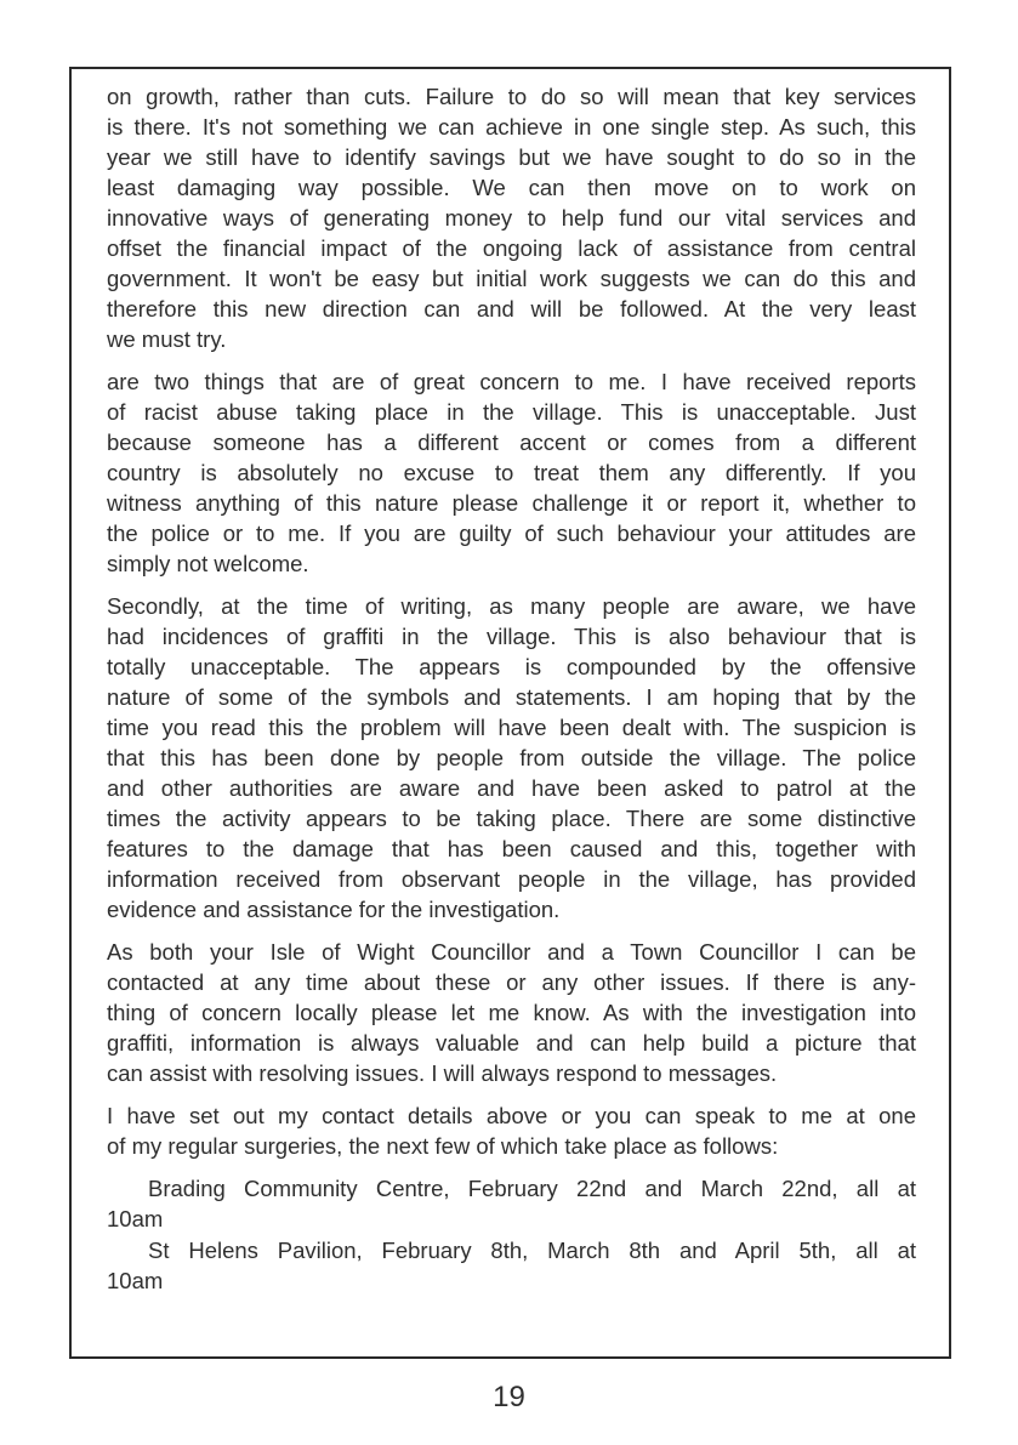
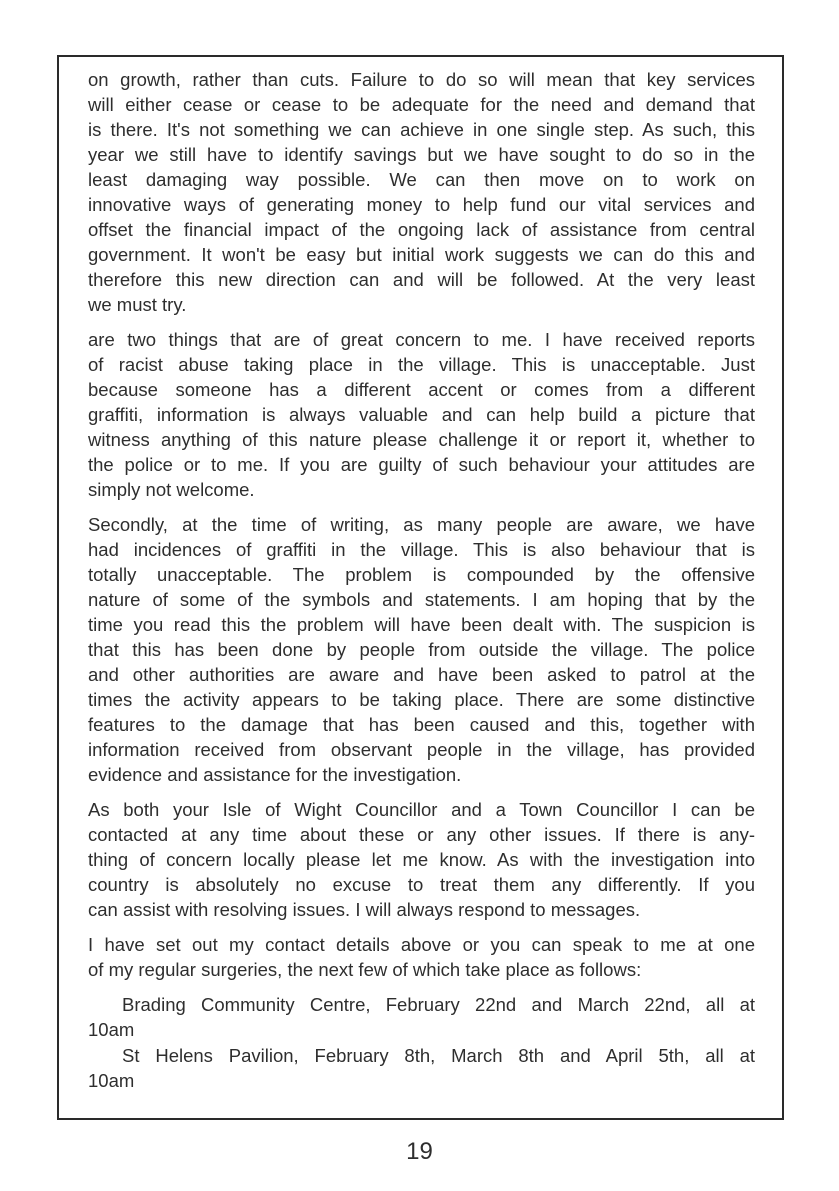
  on growth, rather than cuts. Failure to do so will mean that key services
+ will either cease or cease to be adequate for the need and demand that
  is there. It's not something we can achieve in one single step. As such, this
  year we still have to identify savings but we have sought to do so in the
  least damaging way possible. We can then move on to work on
  innovative ways of generating money to help fund our vital services and
  offset the financial impact of the ongoing lack of assistance from central
  government. It won't be easy but initial work suggests we can do this and
  therefore this new direction can and will be followed. At the very least
  we must try.
  are two things that are of great concern to me. I have received reports
  of racist abuse taking place in the village. This is unacceptable. Just
  because someone has a different accent or comes from a different
- country is absolutely no excuse to treat them any differently. If you
+ graffiti, information is always valuable and can help build a picture that
  witness anything of this nature please challenge it or report it, whether to
  the police or to me. If you are guilty of such behaviour your attitudes are
  simply not welcome.
  Secondly, at the time of writing, as many people are aware, we have
  had incidences of graffiti in the village. This is also behaviour that is
- totally unacceptable. The appears is compounded by the offensive
+ totally unacceptable. The problem is compounded by the offensive
  nature of some of the symbols and statements. I am hoping that by the
  time you read this the problem will have been dealt with. The suspicion is
  that this has been done by people from outside the village. The police
  and other authorities are aware and have been asked to patrol at the
  times the activity appears to be taking place. There are some distinctive
  features to the damage that has been caused and this, together with
  information received from observant people in the village, has provided
  evidence and assistance for the investigation.
  As both your Isle of Wight Councillor and a Town Councillor I can be
  contacted at any time about these or any other issues. If there is any-
  thing of concern locally please let me know. As with the investigation into
- graffiti, information is always valuable and can help build a picture that
+ country is absolutely no excuse to treat them any differently. If you
  can assist with resolving issues. I will always respond to messages.
  I have set out my contact details above or you can speak to me at one
  of my regular surgeries, the next few of which take place as follows:
  Brading Community Centre, February 22nd and March 22nd, all at
  10am
  St Helens Pavilion, February 8th, March 8th and April 5th, all at
  10am
  19
